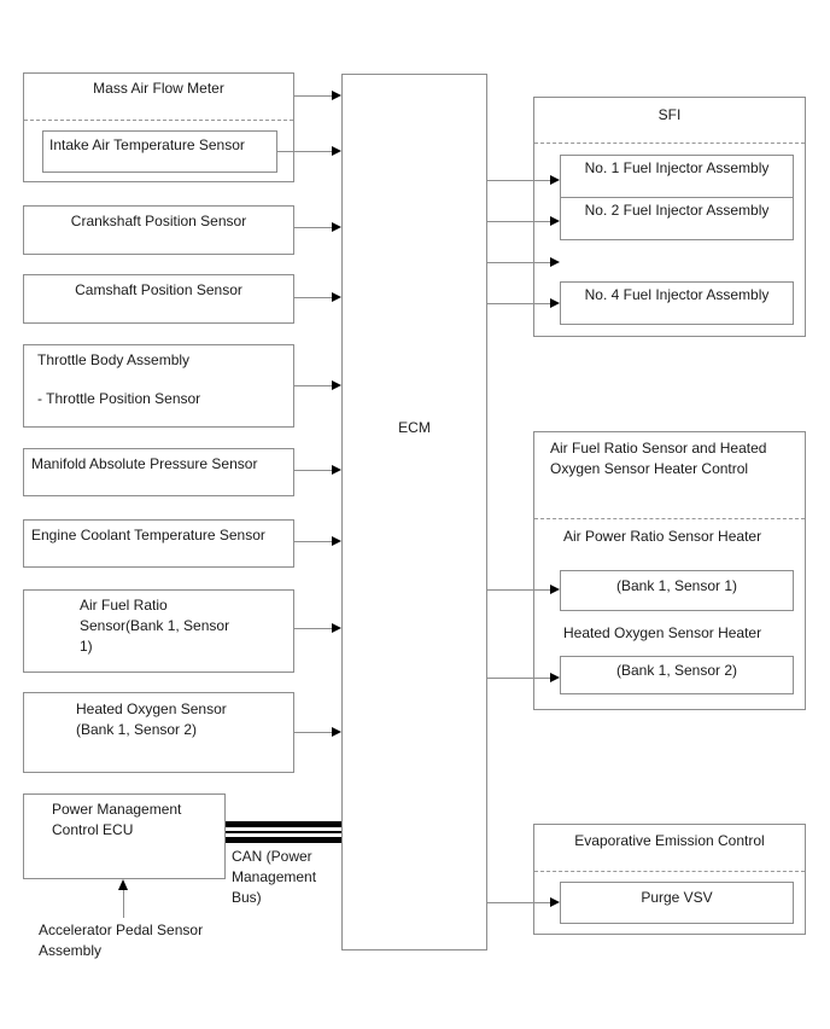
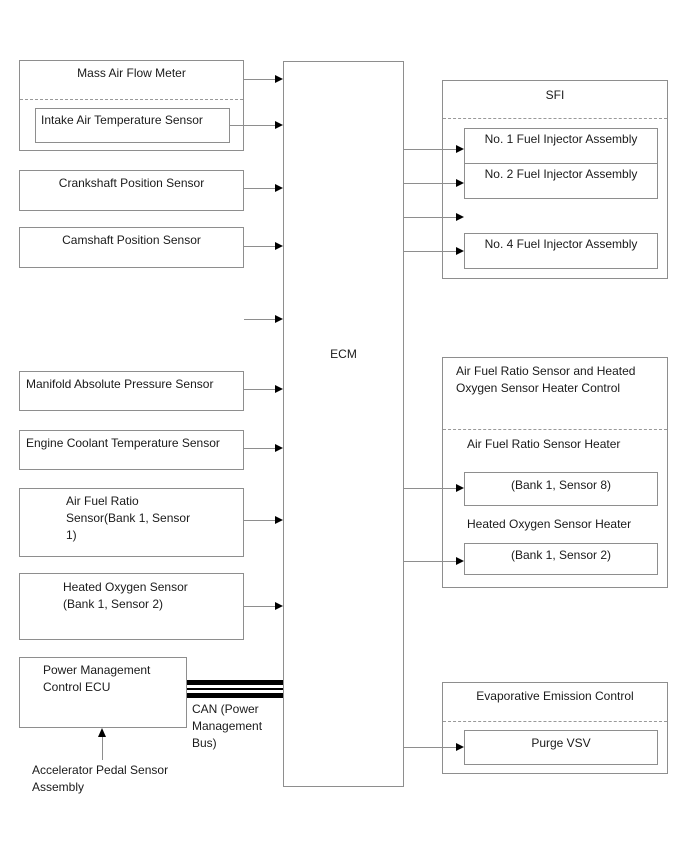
  Mass Air Flow Meter
  Intake Air Temperature Sensor
  Crankshaft Position Sensor
  Camshaft Position Sensor
- Throttle Body Assembly
- - Throttle Position Sensor
  Manifold Absolute Pressure Sensor
  Engine Coolant Temperature Sensor
  Air Fuel Ratio
  Sensor(Bank 1, Sensor
  1)
  Heated Oxygen Sensor
  (Bank 1, Sensor 2)
  Power Management
  Control ECU
  Accelerator Pedal Sensor
  Assembly
  CAN (Power
  Management
  Bus)
  ECM
  SFI
  No. 1 Fuel Injector Assembly
  No. 2 Fuel Injector Assembly
  No. 4 Fuel Injector Assembly
  Air Fuel Ratio Sensor and Heated
  Oxygen Sensor Heater Control
- Air Power Ratio Sensor Heater
+ Air Fuel Ratio Sensor Heater
- (Bank 1, Sensor 1)
+ (Bank 1, Sensor 8)
  Heated Oxygen Sensor Heater
  (Bank 1, Sensor 2)
  Evaporative Emission Control
  Purge VSV
